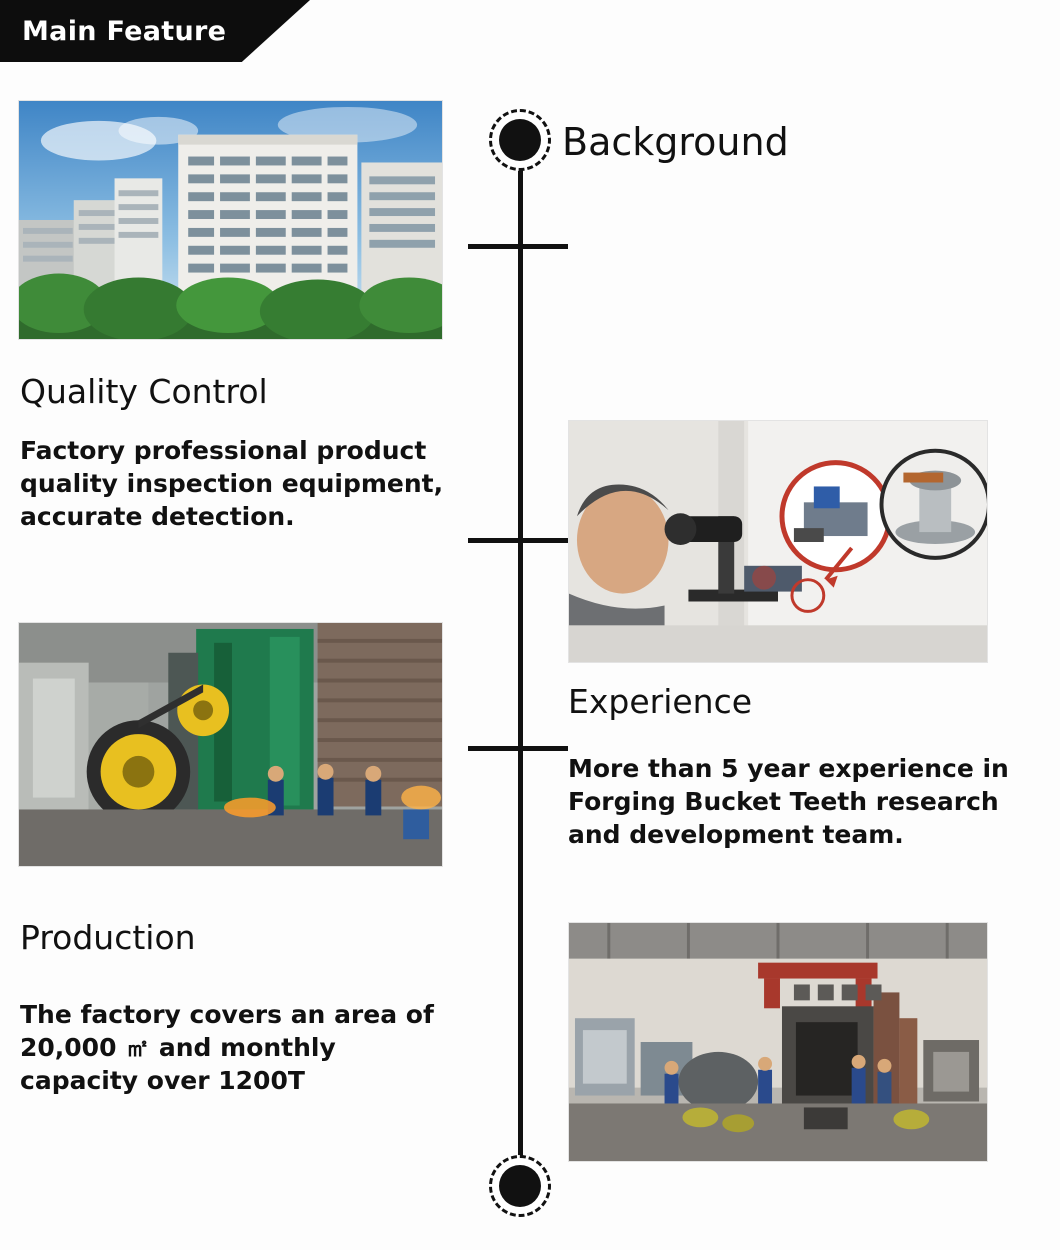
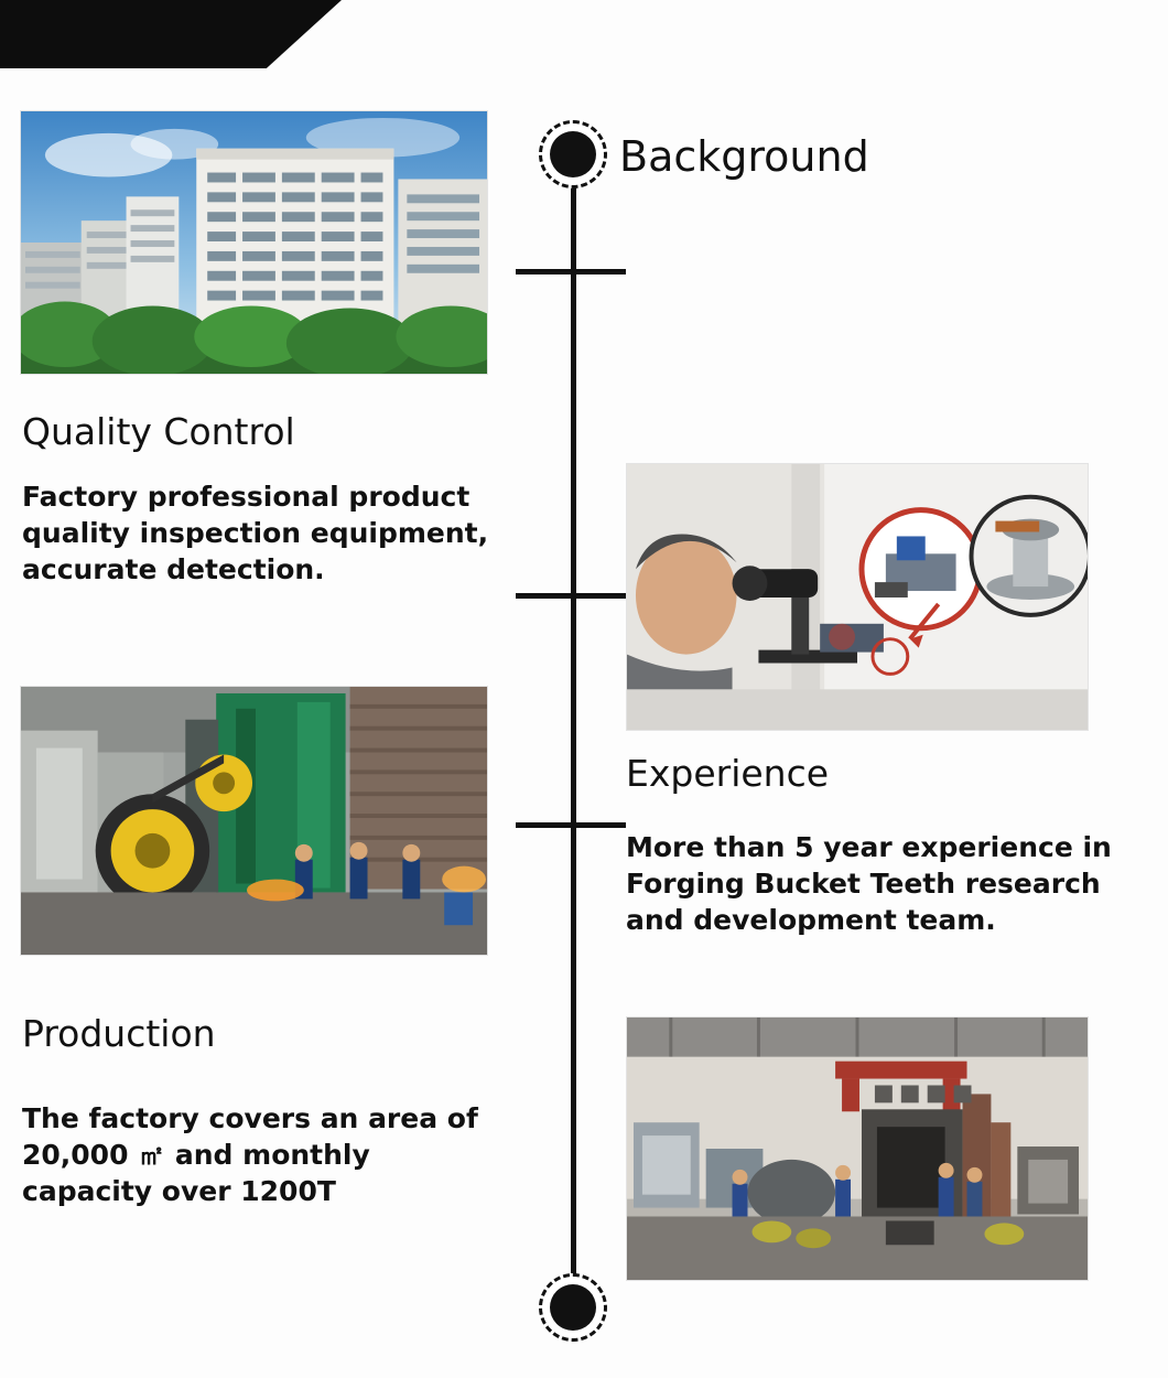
- Main Feature
  Quality Control
  Factory professional product quality inspection equipment, accurate detection.
  Production
  The factory covers an area of 20,000 ㎡ and monthly capacity over 1200T
  Background
  Experience
  More than 5 year experience in Forging Bucket Teeth research and development team.
